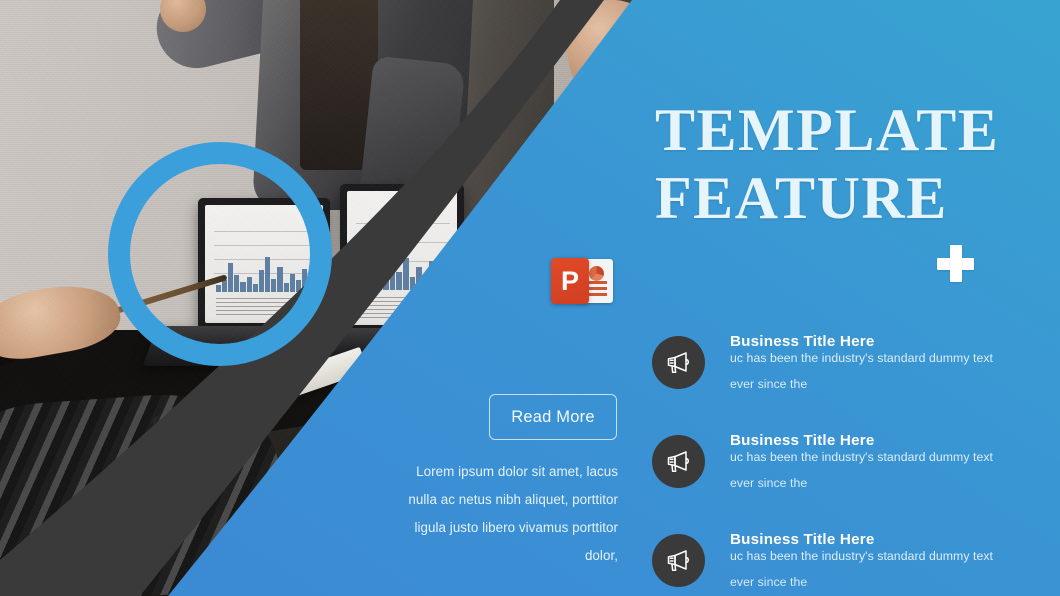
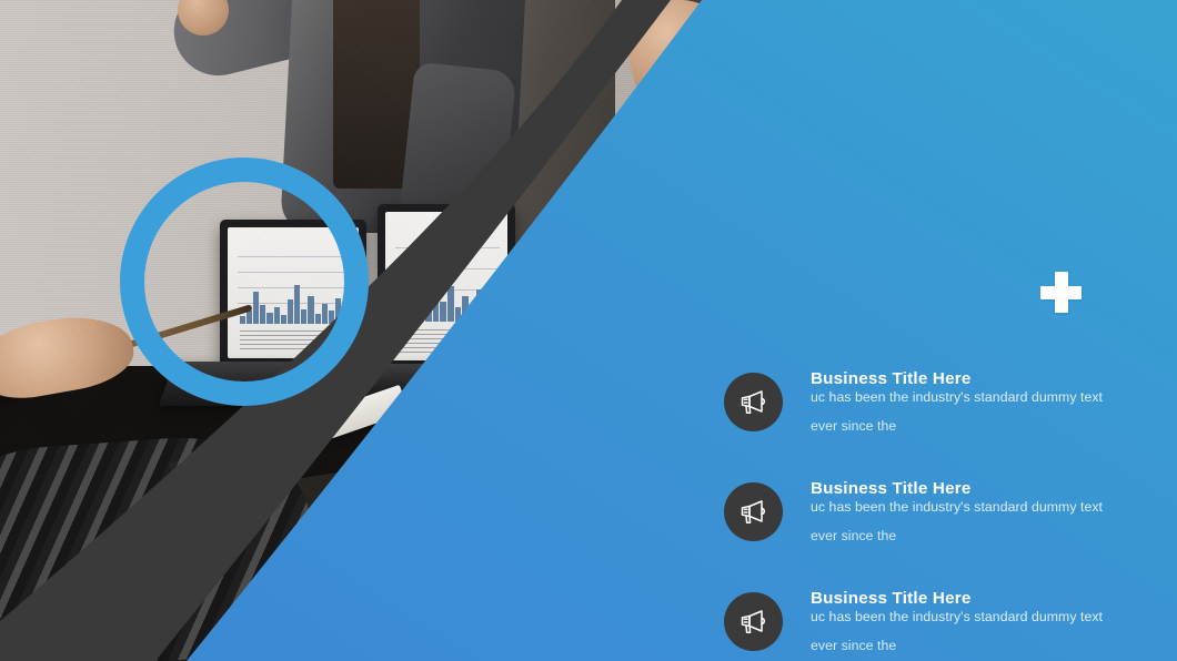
- TEMPLATE
- FEATURE
- P
- Read More
- Lorem ipsum dolor sit amet, lacus nulla ac netus nibh aliquet, porttitor ligula justo libero vivamus porttitor dolor,
  Business Title Here
  uc has been the industry's standard dummy text
  ever since the
  Business Title Here
  uc has been the industry's standard dummy text
  ever since the
  Business Title Here
  uc has been the industry's standard dummy text
  ever since the
